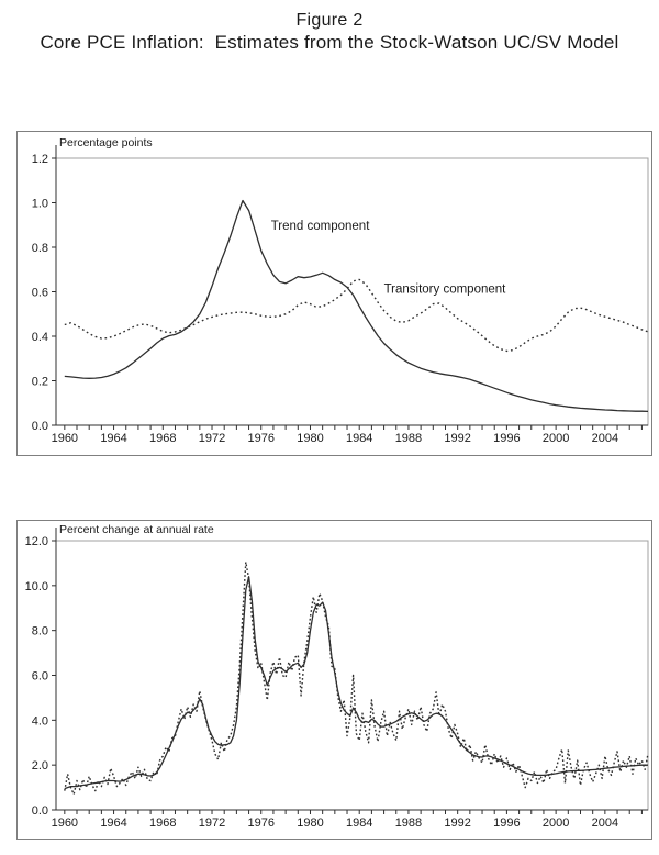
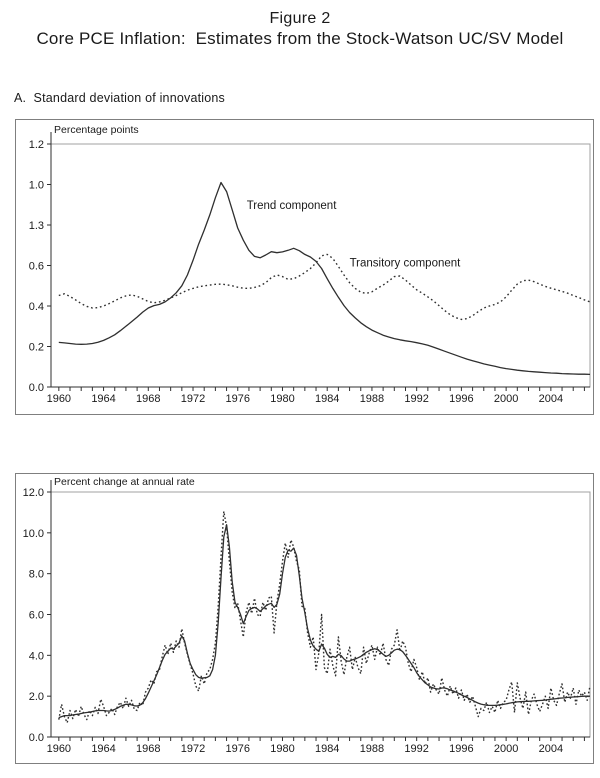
  Figure 2
  Core PCE Inflation: Estimates from the Stock-Watson UC/SV Model
+ A. Standard deviation of innovations
  0.0
  0.2
  0.4
  0.6
- 0.8
+ 1.3
  1.0
  1.2
  1960
  1964
  1968
  1972
  1976
  1980
  1984
  1988
  1992
  1996
  2000
  2004
  Percentage points
  Trend component
  Transitory component
  0.0
  2.0
  4.0
  6.0
  8.0
  10.0
  12.0
  1960
  1964
  1968
  1972
  1976
  1980
  1984
  1988
  1992
  1996
  2000
  2004
  Percent change at annual rate
